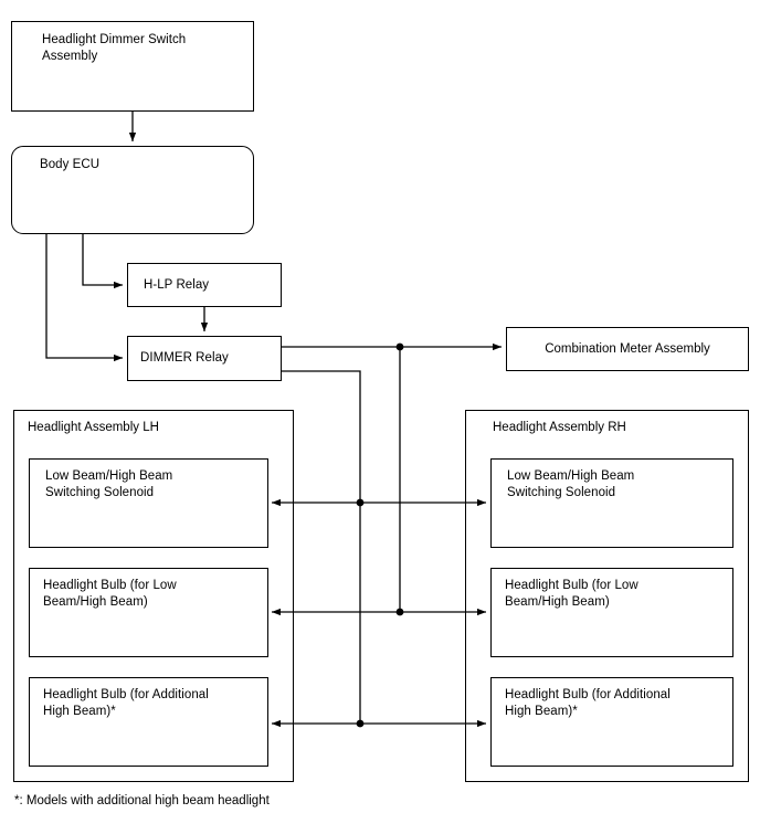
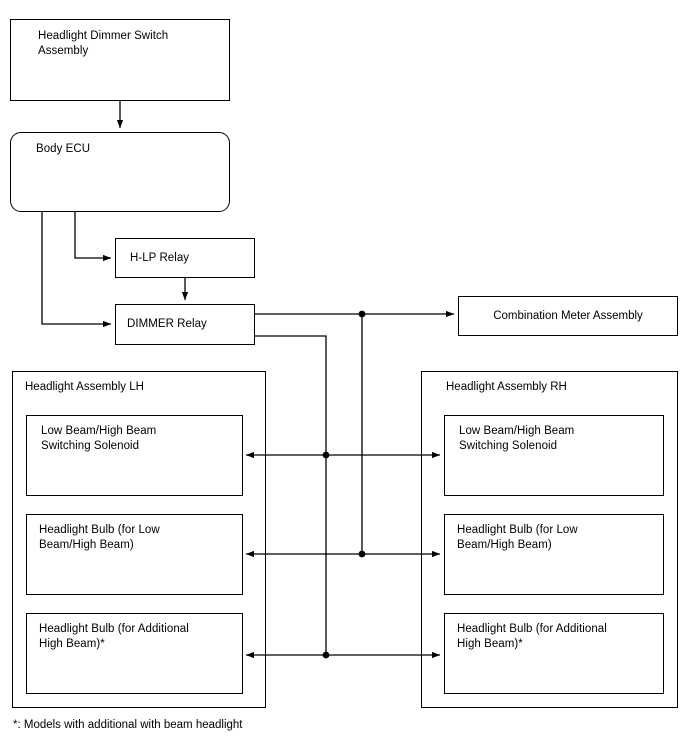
  Headlight Dimmer Switch
  Assembly
  Body ECU
  H-LP Relay
  DIMMER Relay
  Combination Meter Assembly
  Headlight Assembly LH
  Low Beam/High Beam
  Switching Solenoid
  Headlight Bulb (for Low
  Beam/High Beam)
  Headlight Bulb (for Additional
  High Beam)*
  Headlight Assembly RH
  Low Beam/High Beam
  Switching Solenoid
  Headlight Bulb (for Low
  Beam/High Beam)
  Headlight Bulb (for Additional
  High Beam)*
- *: Models with additional high beam headlight
+ *: Models with additional with beam headlight
